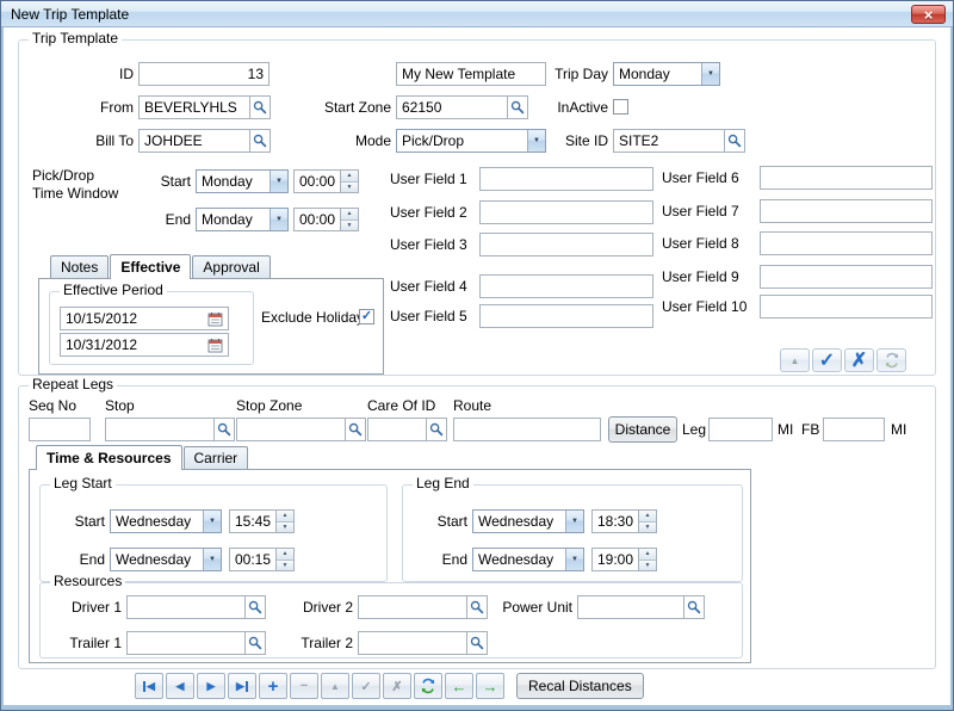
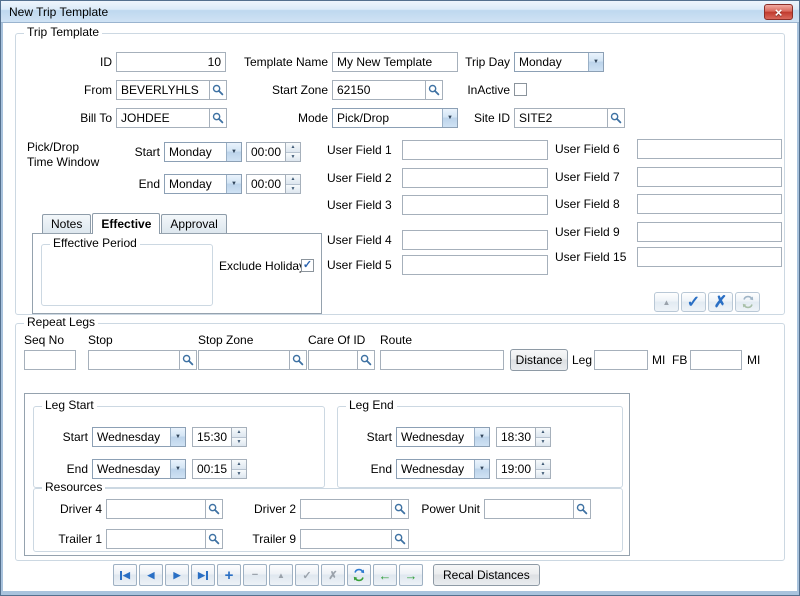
  New Trip Template
  ×
  Trip Template
  ID
- 13
+ 10
+ Template Name
  My New Template
  Trip Day
  Monday
  From
  BEVERLYHLS
  Start Zone
  62150
  InActive
  Bill To
  JOHDEE
  Mode
  Pick/Drop
  Site ID
  SITE2
  Pick/Drop
  Time Window
  Start
  Monday
  00:00
  End
  Monday
  00:00
  User Field 1
  User Field 2
  User Field 3
  User Field 4
  User Field 5
  User Field 6
  User Field 7
  User Field 8
  User Field 9
- User Field 10
+ User Field 15
  Notes
  Effective
  Approval
  Effective Period
- 10/15/2012
- 10/31/2012
  Exclude Holida
  ✓
  ▲
  ✓
  ✗
  Repeat Legs
  Seq No
  Stop
  Stop Zone
  Care Of ID
  Route
  Distance
  Leg
  MI
  FB
  MI
- Time & Resources
- Carrier
  Leg Start
  Start
  Wednesday
- 15:45
+ 15:30
  End
  Wednesday
  00:15
  Leg End
  Start
  Wednesday
  18:30
  End
  Wednesday
  19:00
  Resources
- Driver 1
+ Driver 4
  Driver 2
  Power Unit
  Trailer 1
- Trailer 2
+ Trailer 9
  ◀
  ◀
  ▶
  ▶
  +
  −
  ▲
  ✓
  ✗
  ←
  →
  Recal Distances
